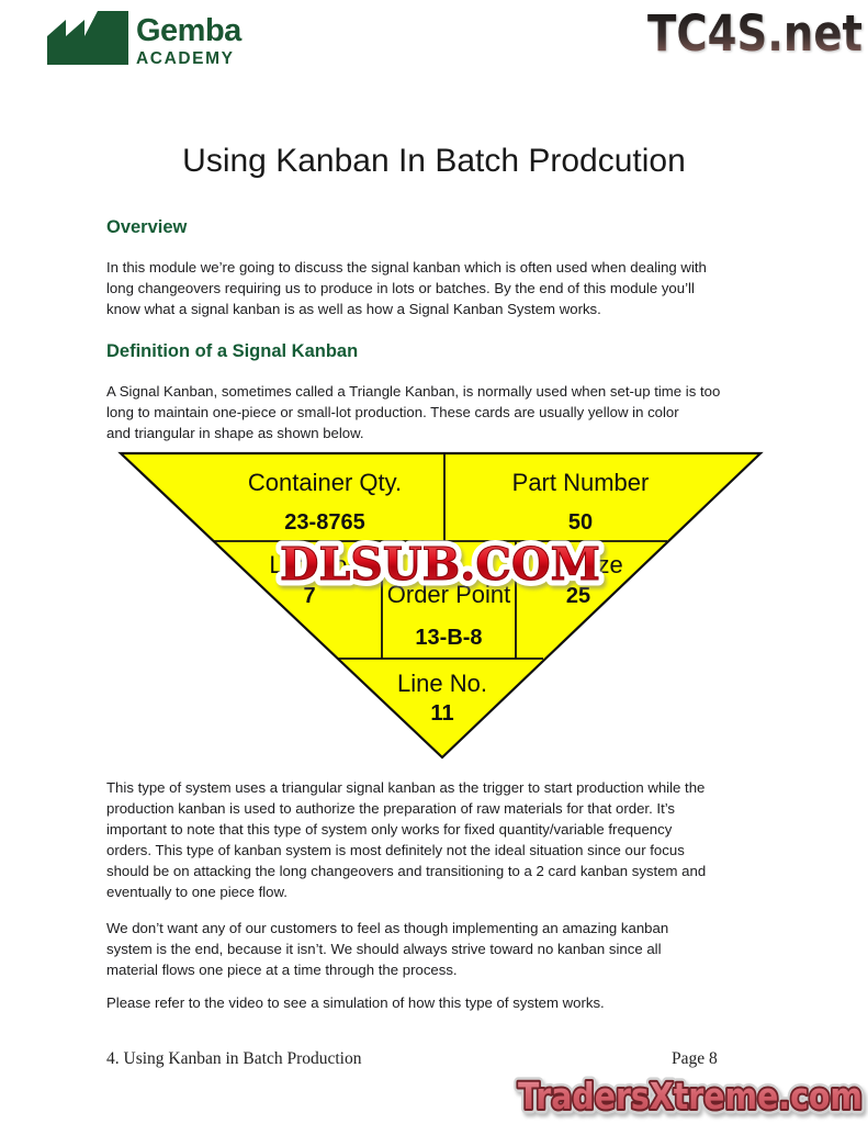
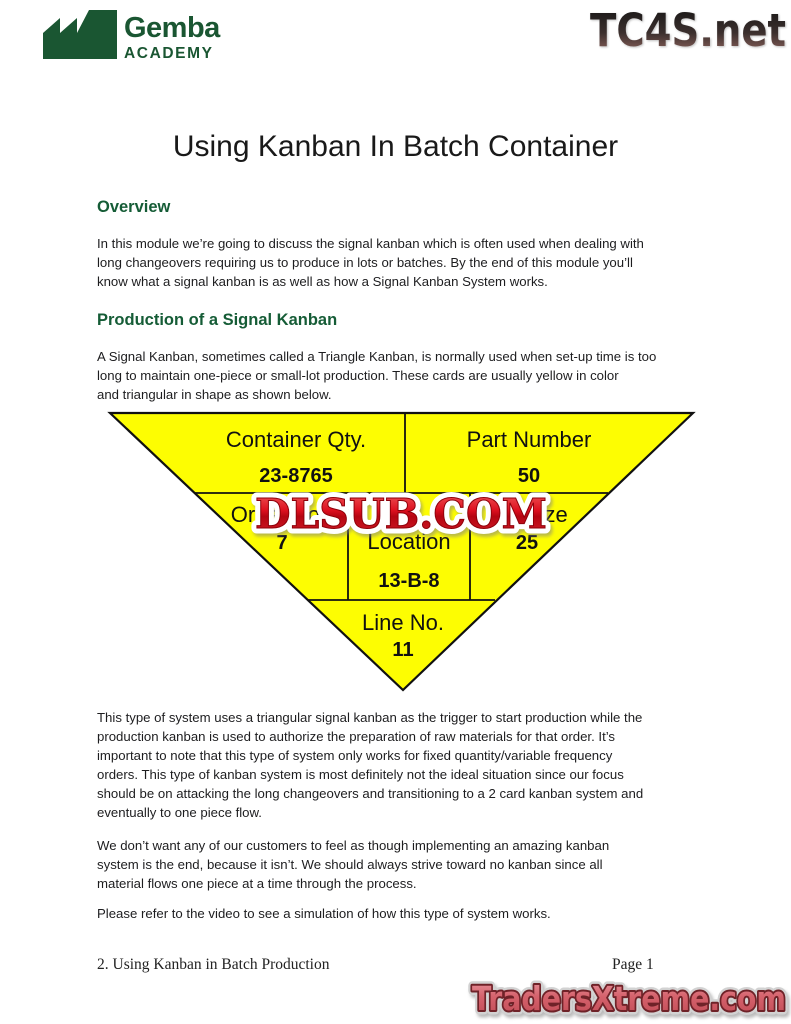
  Gemba
  ACADEMY
  TC4S.net
- Using Kanban In Batch Prodcution
+ Using Kanban In Batch Container
  Overview
  In this module we’re going to discuss the signal kanban which is often used when dealing with
  long changeovers requiring us to produce in lots or batches. By the end of this module you’ll
  know what a signal kanban is as well as how a Signal Kanban System works.
- Definition of a Signal Kanban
+ Production of a Signal Kanban
  A Signal Kanban, sometimes called a Triangle Kanban, is normally used when set-up time is too
  long to maintain one-piece or small-lot production. These cards are usually yellow in color
  and triangular in shape as shown below.
  Container Qty.
  23-8765
  Part Number
  50
- Location
+ Order Point
  7
- Order Point
+ Location
  13-B-8
  Lot Size
  25
  Line No.
  11
  DLSUB.COM
  This type of system uses a triangular signal kanban as the trigger to start production while the
  production kanban is used to authorize the preparation of raw materials for that order. It’s
  important to note that this type of system only works for fixed quantity/variable frequency
  orders. This type of kanban system is most definitely not the ideal situation since our focus
  should be on attacking the long changeovers and transitioning to a 2 card kanban system and
  eventually to one piece flow.
  We don’t want any of our customers to feel as though implementing an amazing kanban
  system is the end, because it isn’t. We should always strive toward no kanban since all
  material flows one piece at a time through the process.
  Please refer to the video to see a simulation of how this type of system works.
- 4. Using Kanban in Batch Production
+ 2. Using Kanban in Batch Production
- Page 8
+ Page 1
  TradersXtreme.com
